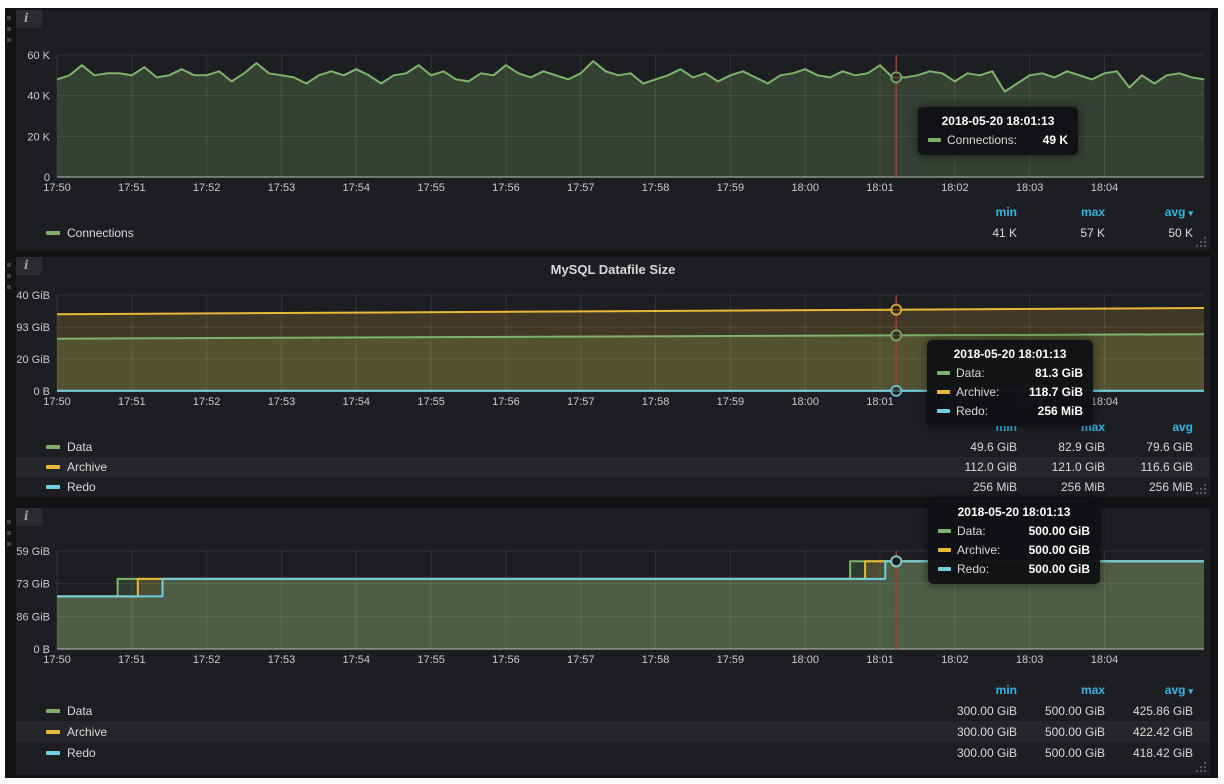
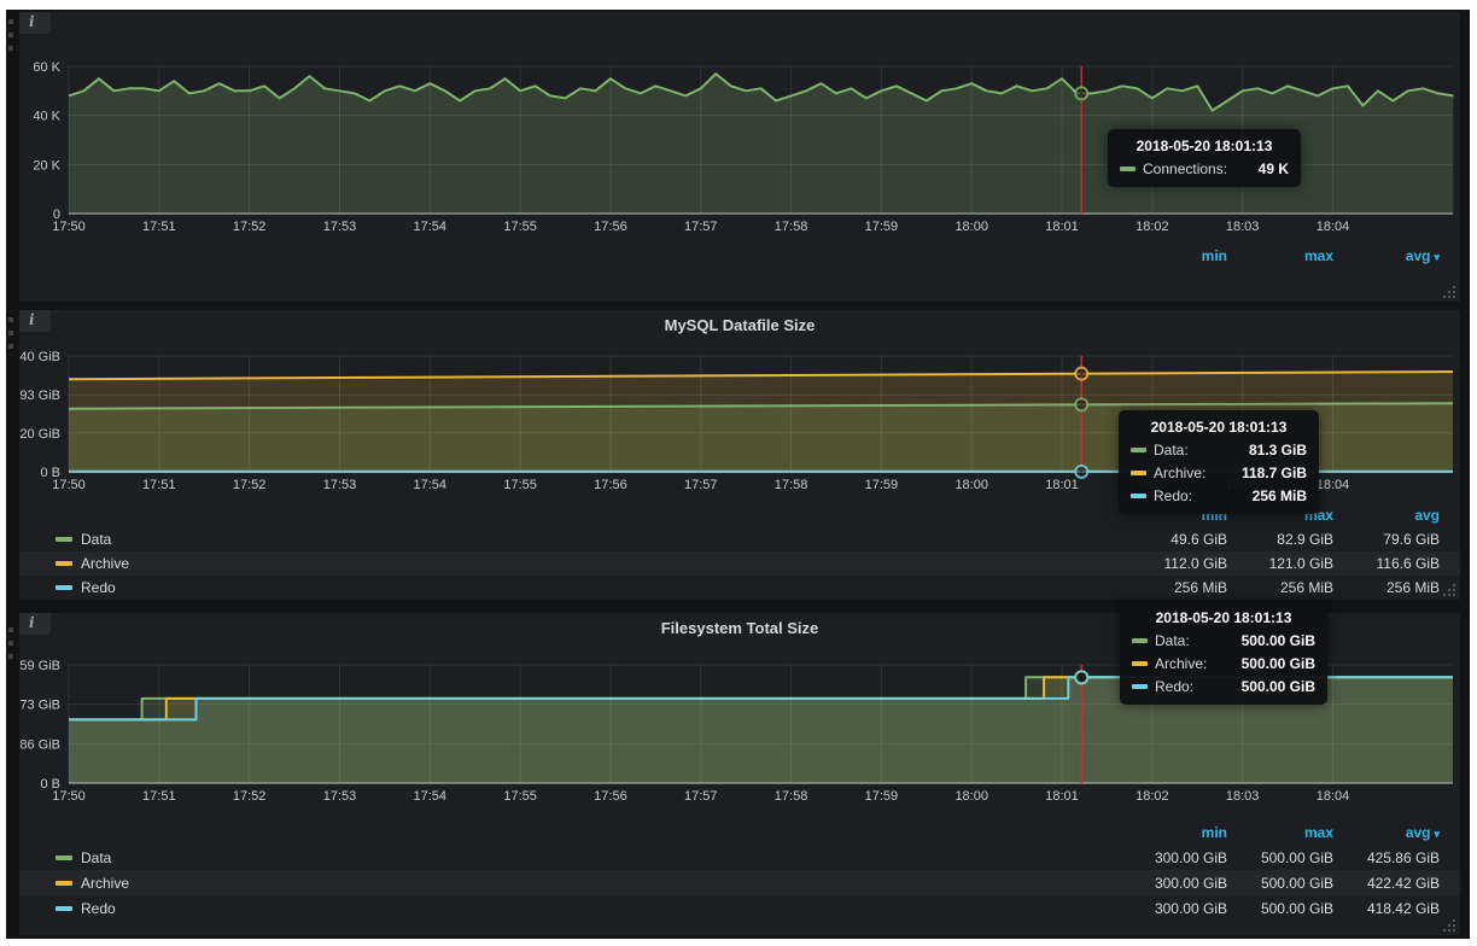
  i
  0
  20 K
  40 K
  60 K
  17:50
  17:51
  17:52
  17:53
  17:54
  17:55
  17:56
  17:57
  17:58
  17:59
  18:00
  18:01
  18:02
  18:03
  18:04
  min
  max
  avg ▾
- Connections
- 41 K
- 57 K
- 50 K
  i
  MySQL Datafile Size
  0 B
  20 GiB
  93 GiB
  40 GiB
  17:50
  17:51
  17:52
  17:53
  17:54
  17:55
  17:56
  17:57
  17:58
  17:59
  18:00
  18:01
  18:04
  min
  max
  avg
  Data
  49.6 GiB
  82.9 GiB
  79.6 GiB
  Archive
  112.0 GiB
  121.0 GiB
  116.6 GiB
  Redo
  256 MiB
  256 MiB
  256 MiB
  i
+ Filesystem Total Size
  0 B
  86 GiB
  73 GiB
  59 GiB
  17:50
  17:51
  17:52
  17:53
  17:54
  17:55
  17:56
  17:57
  17:58
  17:59
  18:00
  18:01
  18:02
  18:03
  18:04
  min
  max
  avg ▾
  Data
  300.00 GiB
  500.00 GiB
  425.86 GiB
  Archive
  300.00 GiB
  500.00 GiB
  422.42 GiB
  Redo
  300.00 GiB
  500.00 GiB
  418.42 GiB
  2018-05-20 18:01:13
  Connections:
  49 K
  2018-05-20 18:01:13
  Data:
  81.3 GiB
  Archive:
  118.7 GiB
  Redo:
  256 MiB
  2018-05-20 18:01:13
  Data:
  500.00 GiB
  Archive:
  500.00 GiB
  Redo:
  500.00 GiB
